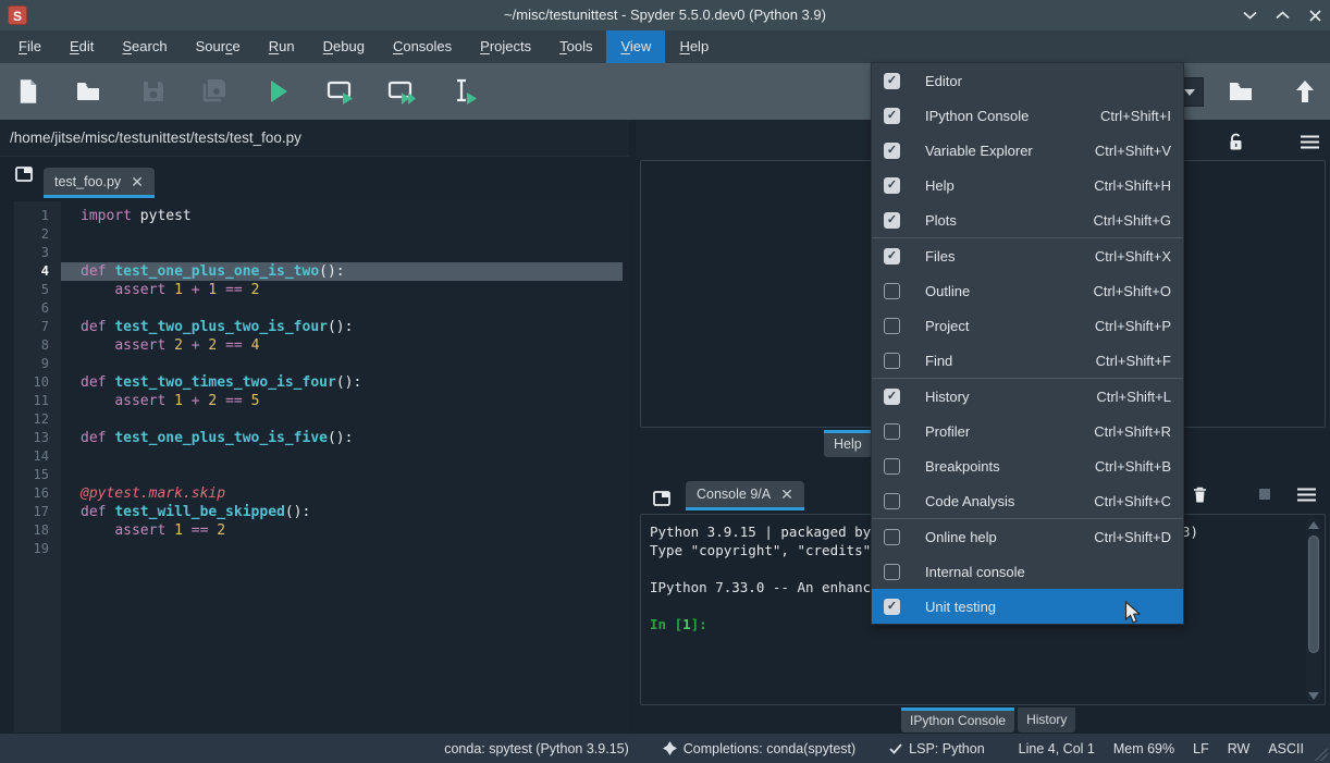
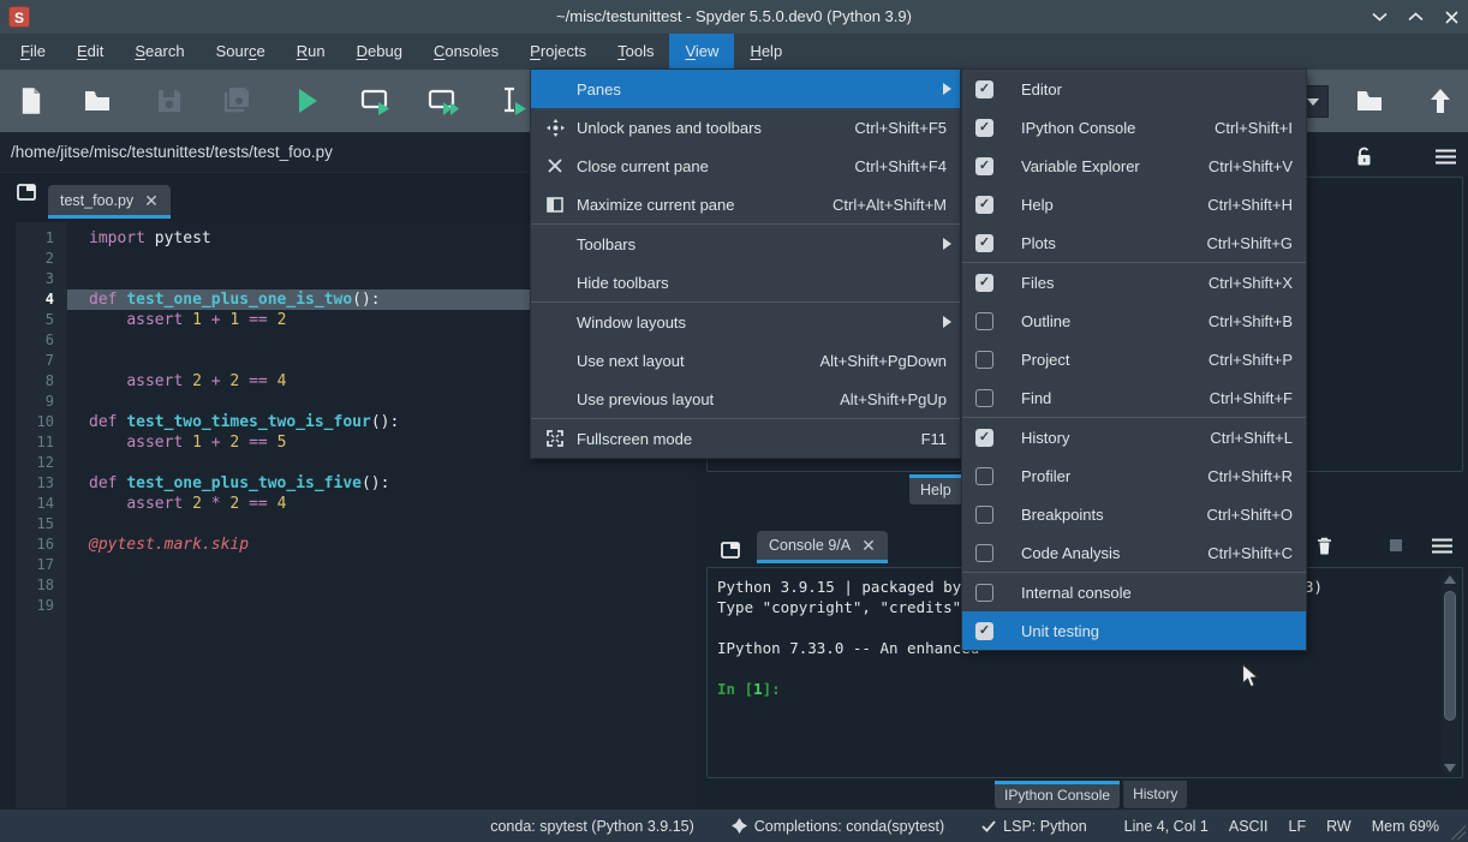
  S
  ~/misc/testunittest - Spyder 5.5.0.dev0 (Python 3.9)
  File
  Edit
  Search
  Source
  Run
  Debug
  Consoles
  Projects
  Tools
  View
  Help
  /home/jitse/misc/testunittest/tests/test_foo.py
  test_foo.py
  ✕
  1
  2
  3
  4
  5
  6
  7
  8
  9
  10
  11
  12
  13
  14
  15
  16
  17
  18
  19
  import pytest
  def test_one_plus_one_is_two():
  assert 1 + 1 == 2
- def test_two_plus_two_is_four():
  assert 2 + 2 == 4
  def test_two_times_two_is_four():
  assert 1 + 2 == 5
  def test_one_plus_two_is_five():
+ assert 2 * 2 == 4
  @pytest.mark.skip
- def test_will_be_skipped():
- assert 1 == 2
  Help
  Console 9/A
  ✕
  Python 3.9.15 | packaged by
  Type "copyright", "credits"
  IPython 7.33.0 -- An enhanc
  In [1]:
  3)
  IPython Console
  History
  conda: spytest (Python 3.9.15)
  Completions: conda(spytest)
  LSP: Python
  Line 4, Col 1
- Mem 69%
+ ASCII
  LF
  RW
- ASCII
+ Mem 69%
+ Panes
+ Unlock panes and toolbars
+ Ctrl+Shift+F5
+ Close current pane
+ Ctrl+Shift+F4
+ Maximize current pane
+ Ctrl+Alt+Shift+M
+ Toolbars
+ Hide toolbars
+ Window layouts
+ Use next layout
+ Alt+Shift+PgDown
+ Use previous layout
+ Alt+Shift+PgUp
+ Fullscreen mode
+ F11
  ✓
  Editor
  ✓
  IPython Console
  Ctrl+Shift+I
  ✓
  Variable Explorer
  Ctrl+Shift+V
  ✓
  Help
  Ctrl+Shift+H
  ✓
  Plots
  Ctrl+Shift+G
  ✓
  Files
  Ctrl+Shift+X
  Outline
- Ctrl+Shift+O
+ Ctrl+Shift+B
  Project
  Ctrl+Shift+P
  Find
  Ctrl+Shift+F
  ✓
  History
  Ctrl+Shift+L
  Profiler
  Ctrl+Shift+R
  Breakpoints
- Ctrl+Shift+B
+ Ctrl+Shift+O
  Code Analysis
  Ctrl+Shift+C
- Online help
- Ctrl+Shift+D
  Internal console
  ✓
  Unit testing
